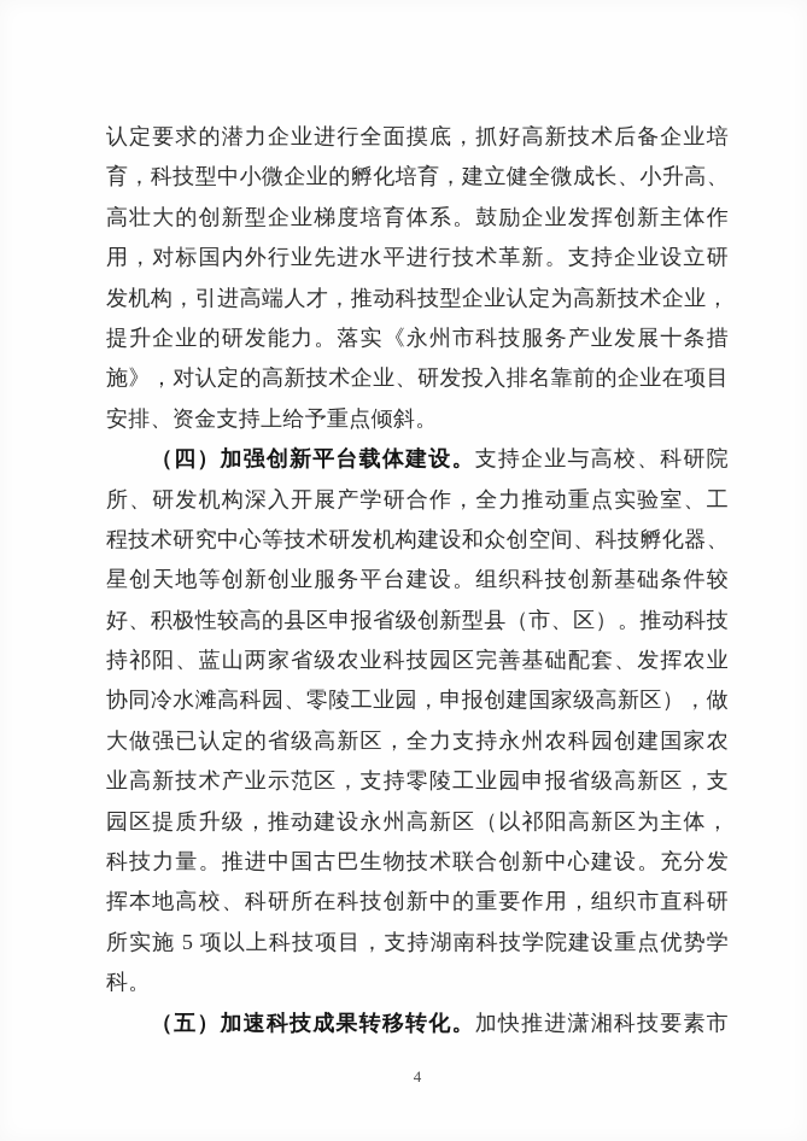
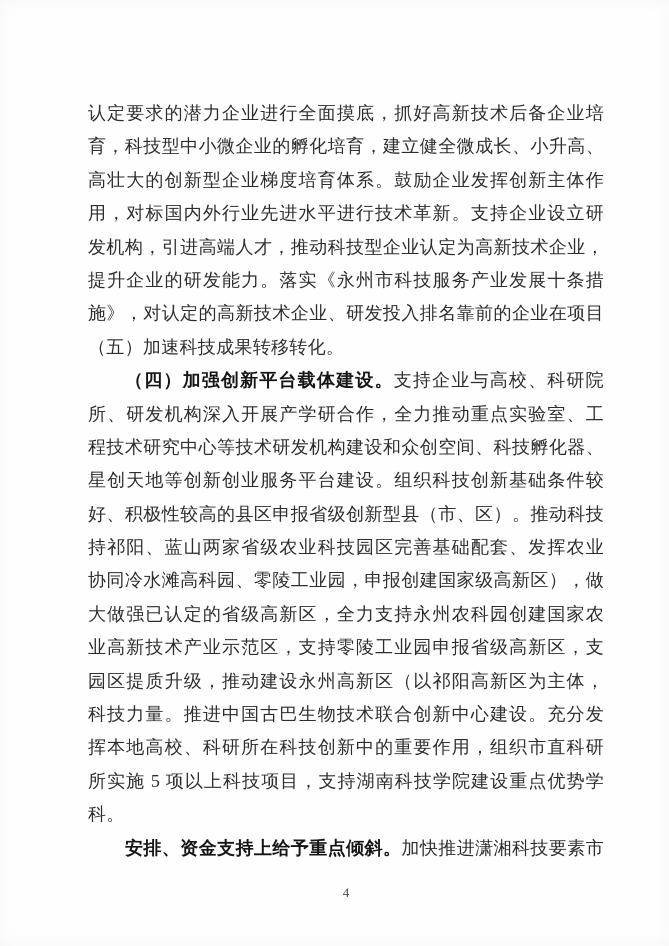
  认定要求的潜力企业进行全面摸底，抓好高新技术后备企业培
  育，科技型中小微企业的孵化培育，建立健全微成长、小升高、
  高壮大的创新型企业梯度培育体系。鼓励企业发挥创新主体作
  用，对标国内外行业先进水平进行技术革新。支持企业设立研
  发机构，引进高端人才，推动科技型企业认定为高新技术企业，
  提升企业的研发能力。落实《永州市科技服务产业发展十条措
  施》，对认定的高新技术企业、研发投入排名靠前的企业在项目
- 安排、资金支持上给予重点倾斜。
+ （五）加速科技成果转移转化。
  （四）加强创新平台载体建设。支持企业与高校、科研院
  所、研发机构深入开展产学研合作，全力推动重点实验室、工
  程技术研究中心等技术研发机构建设和众创空间、科技孵化器、
  星创天地等创新创业服务平台建设。组织科技创新基础条件较
  好、积极性较高的县区申报省级创新型县（市、区）。推动科技
  持祁阳、蓝山两家省级农业科技园区完善基础配套、发挥农业
  协同冷水滩高科园、零陵工业园，申报创建国家级高新区），做
  大做强已认定的省级高新区，全力支持永州农科园创建国家农
  业高新技术产业示范区，支持零陵工业园申报省级高新区，支
  园区提质升级，推动建设永州高新区（以祁阳高新区为主体，
  科技力量。推进中国古巴生物技术联合创新中心建设。充分发
  挥本地高校、科研所在科技创新中的重要作用，组织市直科研
  所实施 5 项以上科技项目，支持湖南科技学院建设重点优势学
  科。
- （五）加速科技成果转移转化。加快推进潇湘科技要素市
+ 安排、资金支持上给予重点倾斜。加快推进潇湘科技要素市
  4
